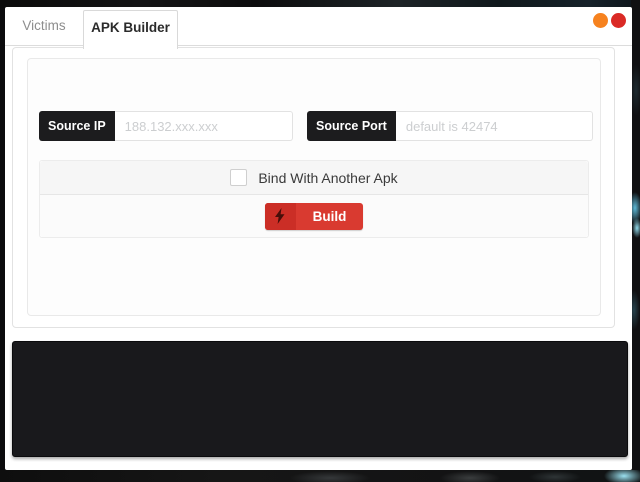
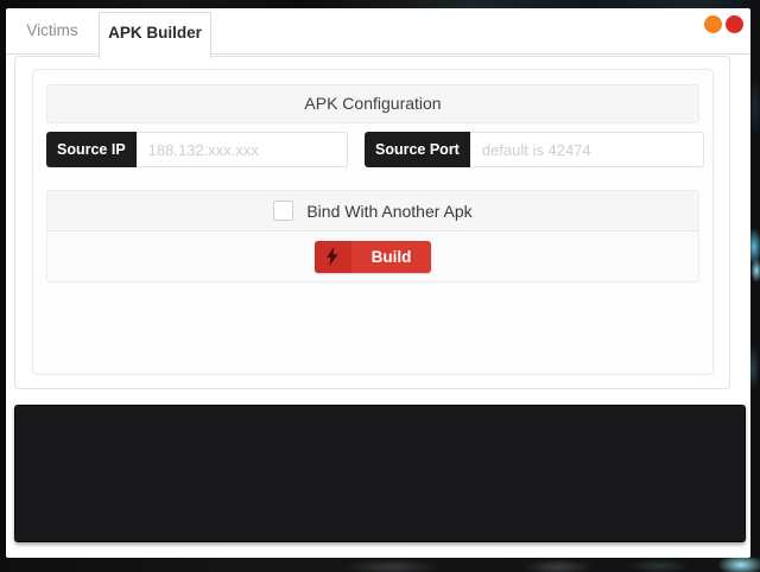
  Victims
  APK Builder
+ APK Configuration
  Source IP
  188.132.xxx.xxx
  Source Port
  default is 42474
  Bind With Another Apk
  Build
